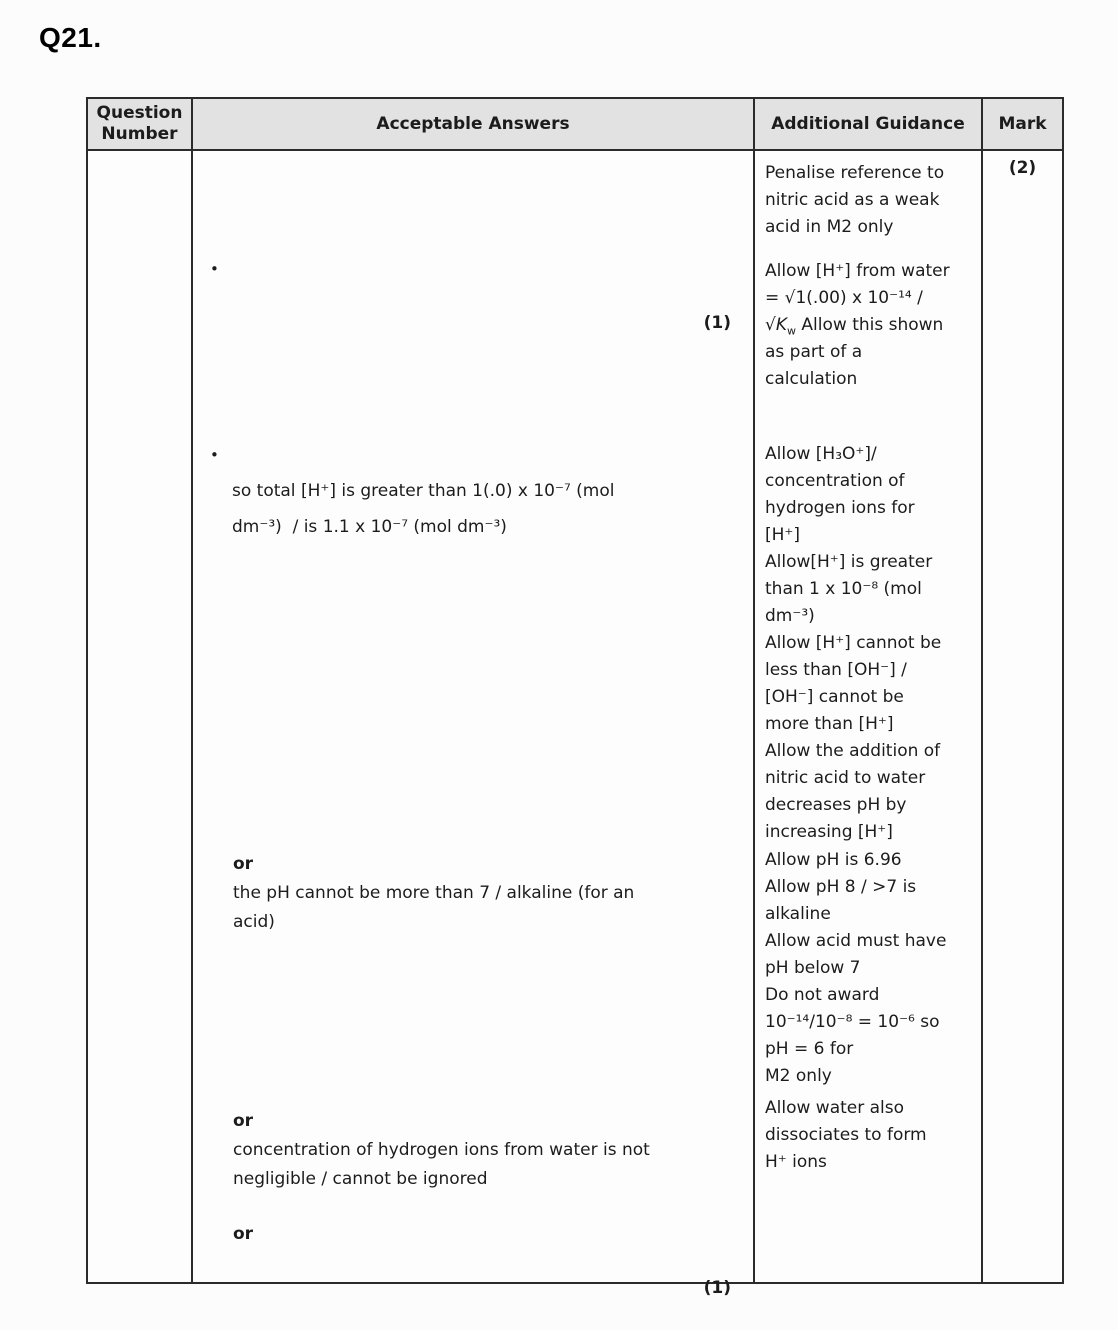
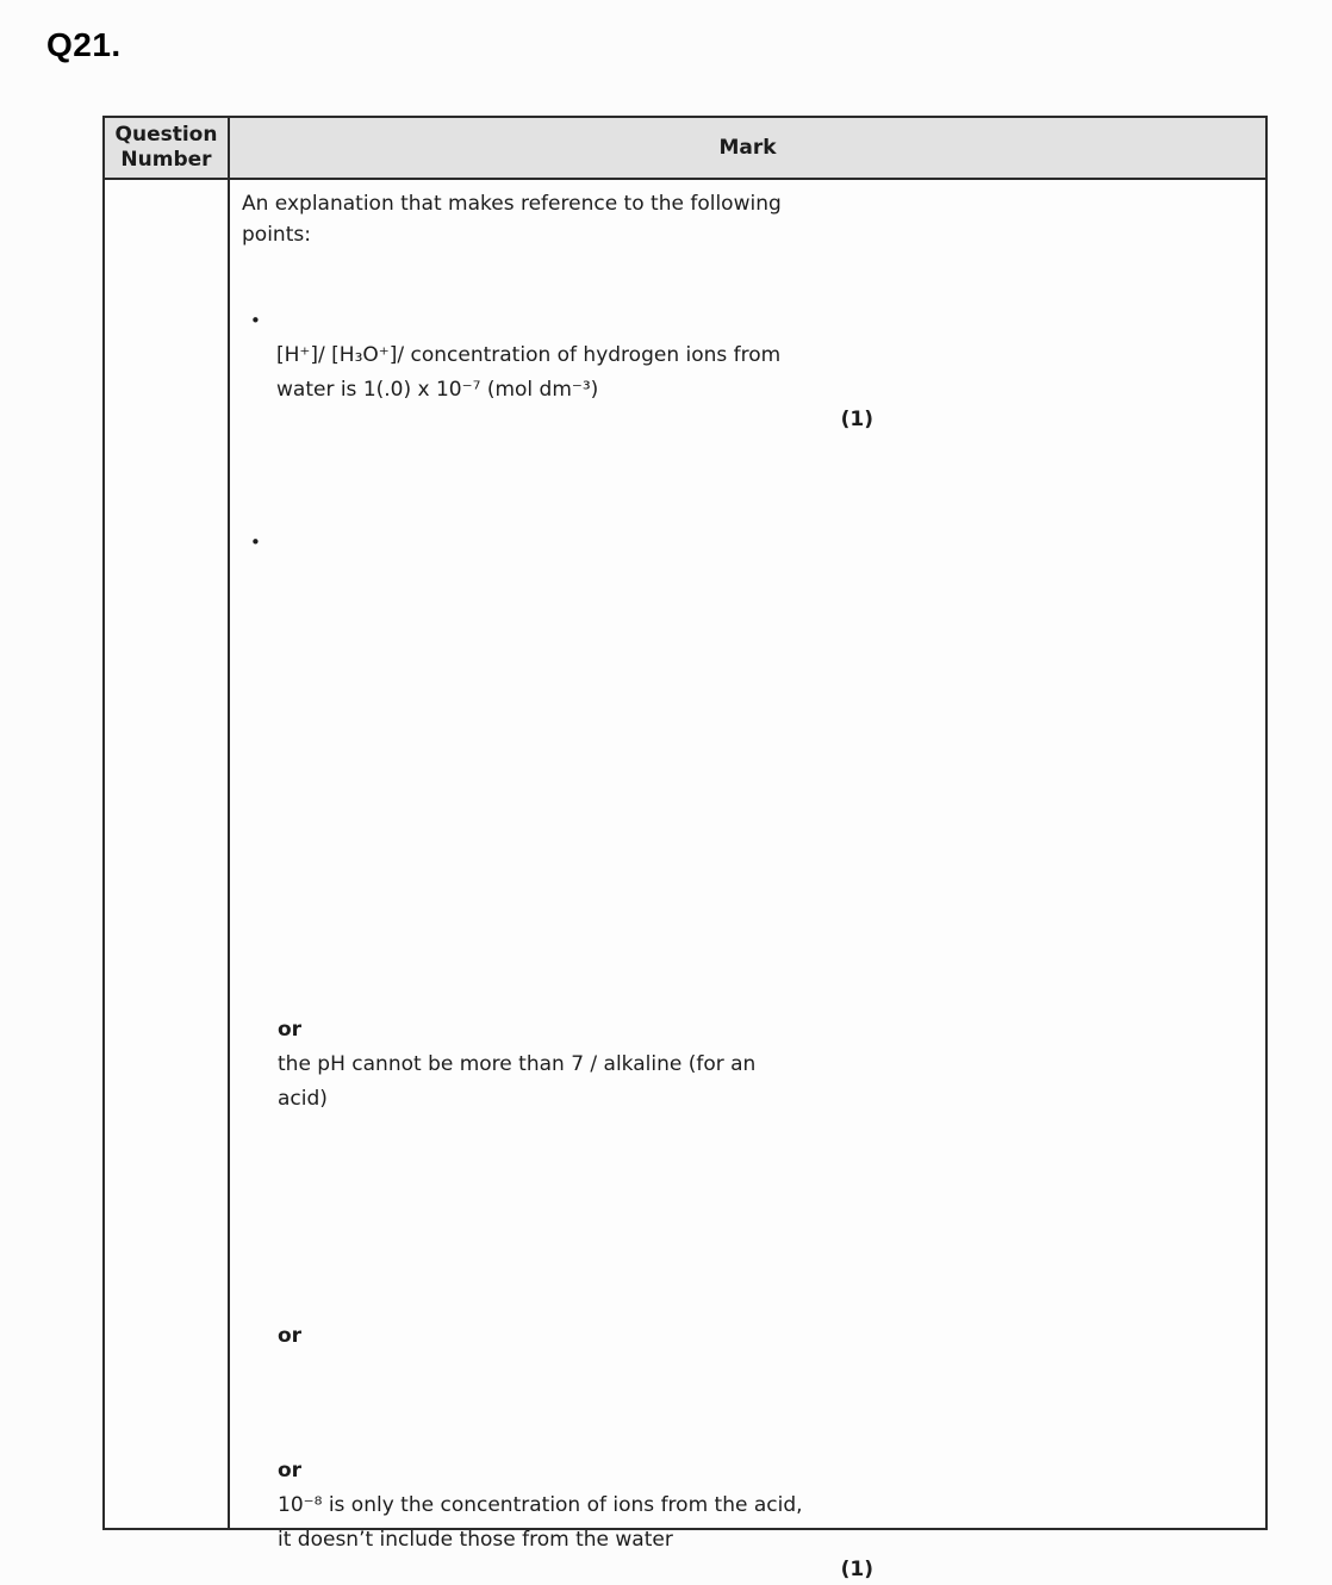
  Q21.
  Question Number
- Acceptable Answers
- Additional Guidance
  Mark
+ An explanation that makes reference to the following
+ points:
  •
+ [H⁺]/ [H₃O⁺]/ concentration of hydrogen ions from
+ water is 1(.0) x 10⁻⁷ (mol dm⁻³)
  (1)
  •
- so total [H⁺] is greater than 1(.0) x 10⁻⁷ (mol
- dm⁻³) / is 1.1 x 10⁻⁷ (mol dm⁻³)
  or
  the pH cannot be more than 7 / alkaline (for an
  acid)
  or
- concentration of hydrogen ions from water is not
- negligible / cannot be ignored
  or
+ 10⁻⁸ is only the concentration of ions from the acid,
+ it doesn’t include those from the water
  (1)
- Penalise reference to
- nitric acid as a weak
- acid in M2 only
- Allow [H⁺] from water
- = √1(.00) x 10⁻¹⁴ /
- √Kw Allow this shown
- as part of a
- calculation
- Allow [H₃O⁺]/
- concentration of
- hydrogen ions for
- [H⁺]
- Allow[H⁺] is greater
- than 1 x 10⁻⁸ (mol
- dm⁻³)
- Allow [H⁺] cannot be
- less than [OH⁻] /
- [OH⁻] cannot be
- more than [H⁺]
- Allow the addition of
- nitric acid to water
- decreases pH by
- increasing [H⁺]
- Allow pH is 6.96
- Allow pH 8 / >7 is
- alkaline
- Allow acid must have
- pH below 7
- Do not award
- 10⁻¹⁴/10⁻⁸ = 10⁻⁶ so
- pH = 6 for
- M2 only
- Allow water also
- dissociates to form
- H⁺ ions
- (2)
